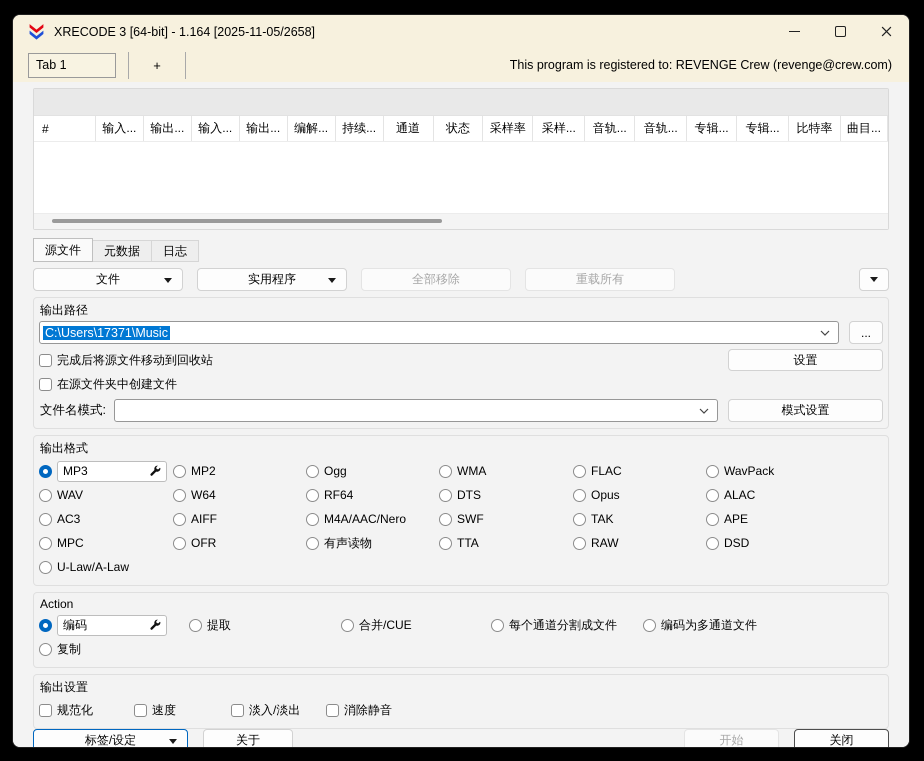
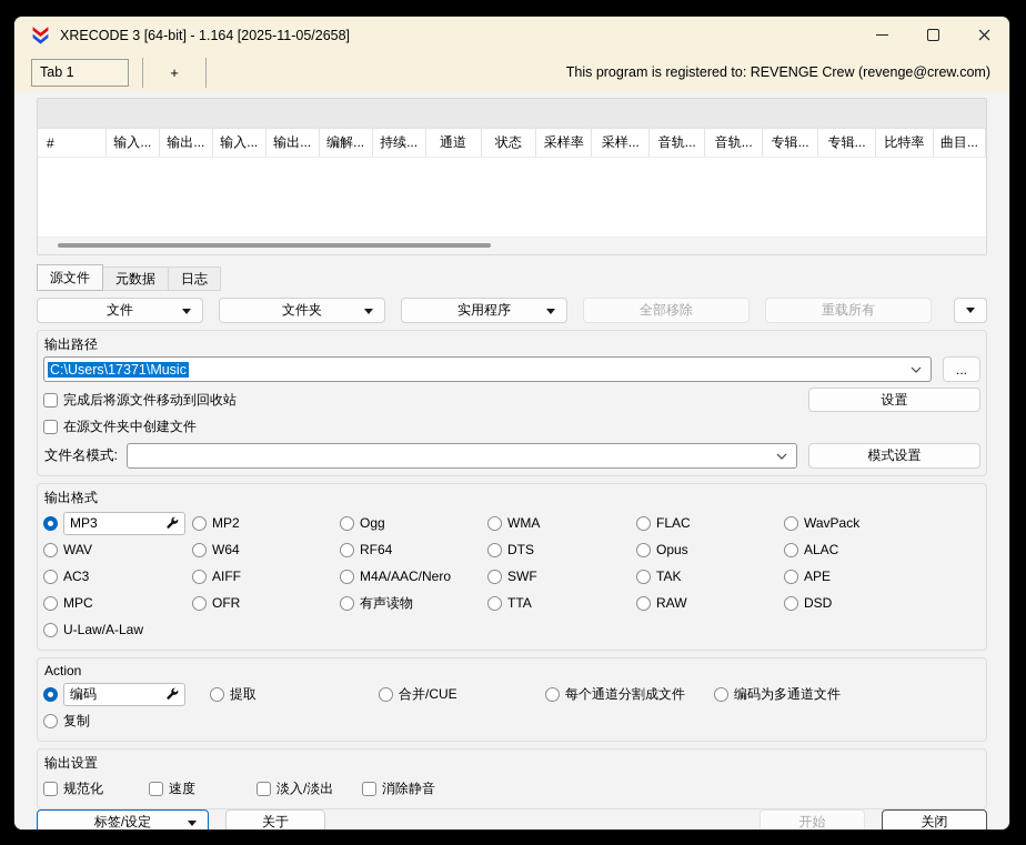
  XRECODE 3 [64-bit] - 1.164 [2025-11-05/2658]
  Tab 1
  +
  This program is registered to: REVENGE Crew (revenge@crew.com)
  #
  输入...
  输出...
  输入...
  输出...
  编解...
  持续...
  通道
  状态
  采样率
  采样...
  音轨...
  音轨...
  专辑...
  专辑...
  比特率
  曲目...
  源文件
  元数据
  日志
  文件
+ 文件夹
  实用程序
  全部移除
  重载所有
  输出路径
  C:\Users\17371\Music
  ...
  完成后将源文件移动到回收站
  设置
  在源文件夹中创建文件
  文件名模式:
  模式设置
  输出格式
  MP3
  MP2
  Ogg
  WMA
  FLAC
  WavPack
  WAV
  W64
  RF64
  DTS
  Opus
  ALAC
  AC3
  AIFF
  M4A/AAC/Nero
  SWF
  TAK
  APE
  MPC
  OFR
  有声读物
  TTA
  RAW
  DSD
  U-Law/A-Law
  Action
  编码
  提取
  合并/CUE
  每个通道分割成文件
  编码为多通道文件
  复制
  输出设置
  规范化
  速度
  淡入/淡出
  消除静音
  标签/设定
  关于
  开始
  关闭
